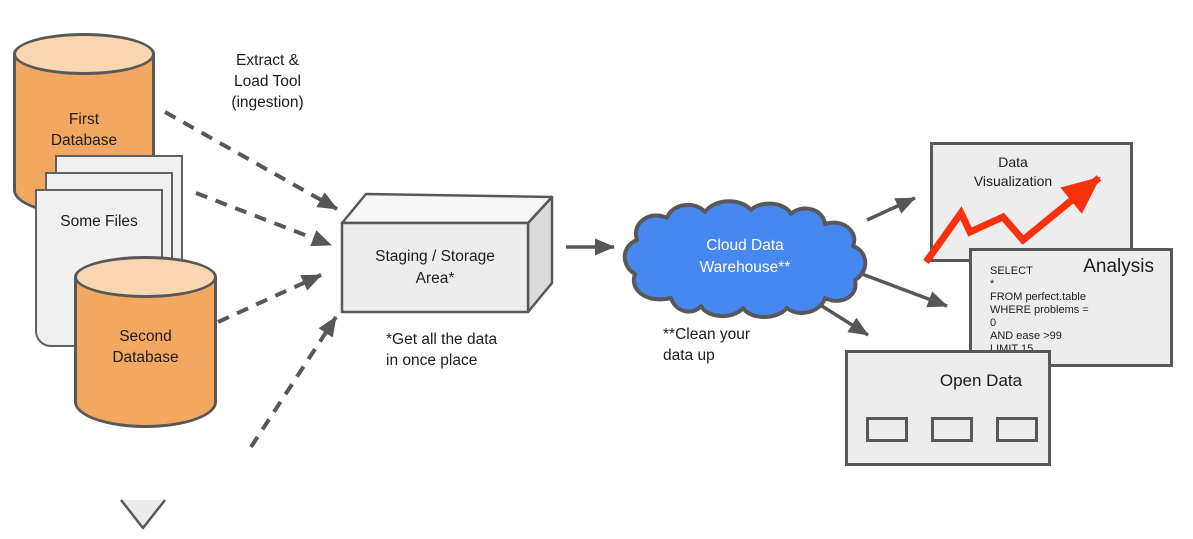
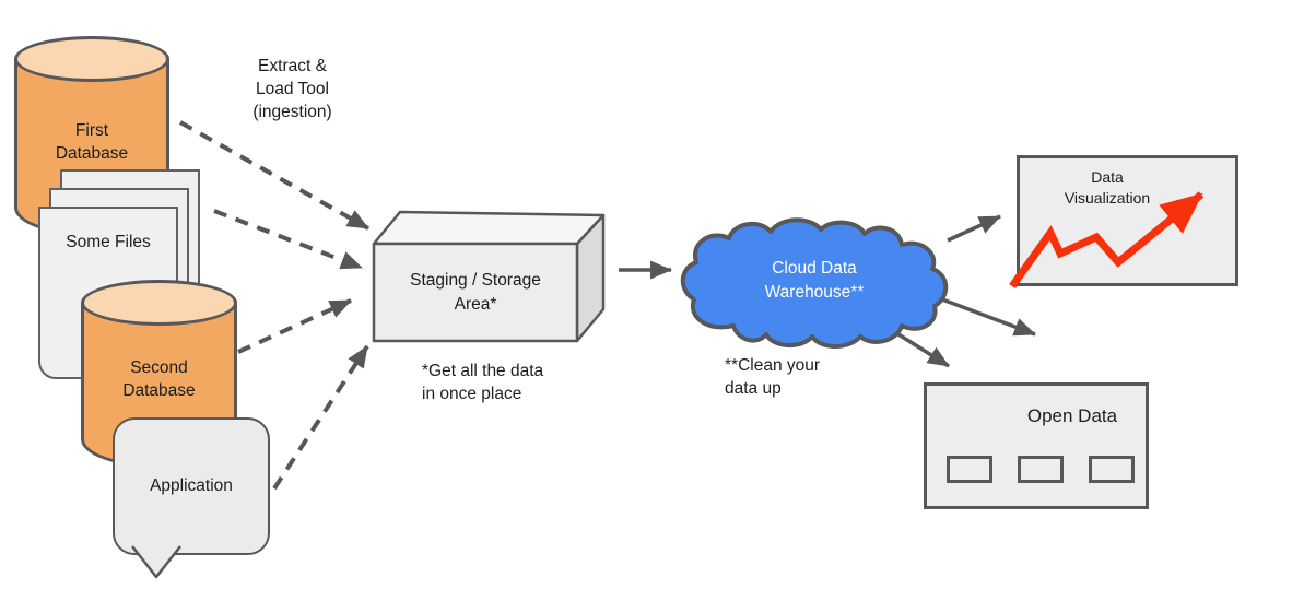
  First
  Database
  Some Files
  Second
  Database
+ Application
  Extract &
  Load Tool
  (ingestion)
  *Get all the data
  in once place
  **Clean your
  data up
  Staging / Storage
  Area*
  Cloud Data
  Warehouse**
  Data
  Visualization
- Analysis
- SELECT
- *
- FROM perfect.table
- WHERE problems =
- 0
- AND ease >99
- LIMIT 15
  Open Data
